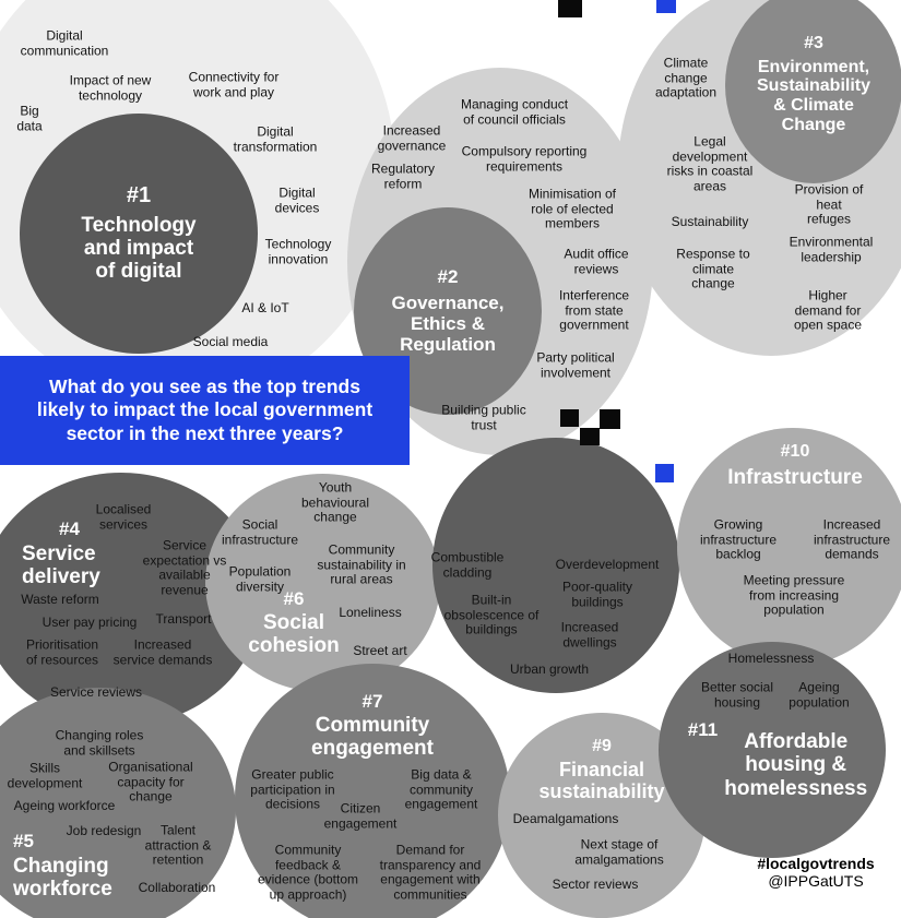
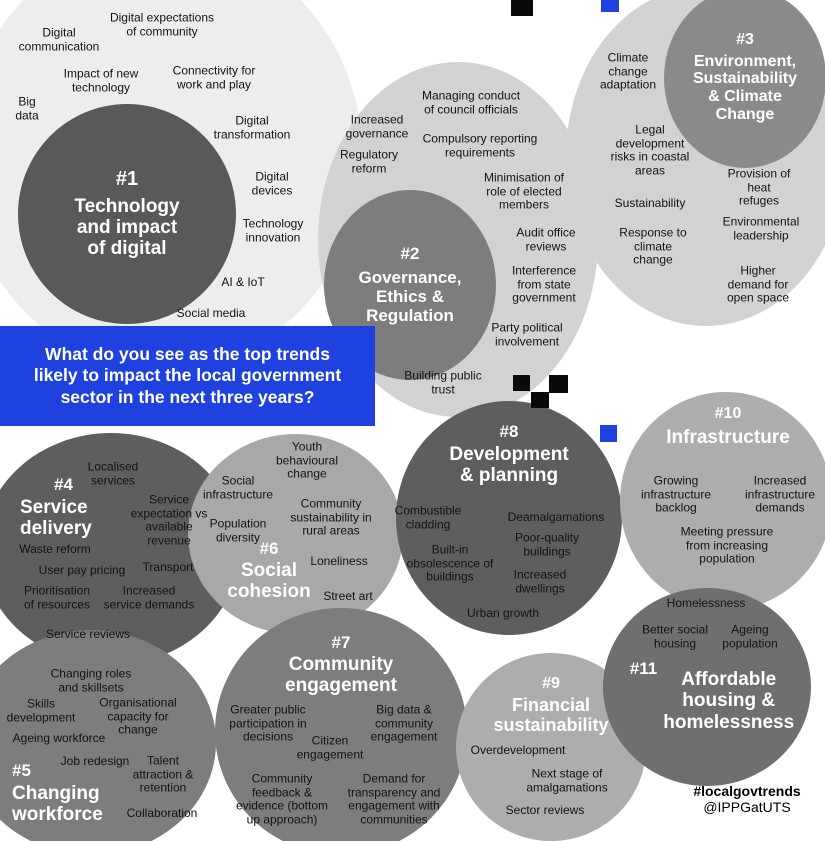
  #1
  Technology
  and impact
  of digital
  #2
  Governance,
  Ethics &
  Regulation
  #3
  Environment,
  Sustainability
  & Climate
  Change
  #4
  Service
  delivery
  #5
  Changing
  workforce
  #6
  Social
  cohesion
  #7
  Community
  engagement
+ #8
+ Development
+ & planning
  #9
  Financial
  sustainability
  #10
  Infrastructure
  #11
  Affordable
  housing &
  homelessness
  Digital
  communication
+ Digital expectations
+ of community
  Impact of new
  technology
  Connectivity for
  work and play
  Big
  data
  Digital
  transformation
  Digital
  devices
  Technology
  innovation
  AI & IoT
  Social media
  Increased
  governance
  Managing conduct
  of council officials
  Regulatory
  reform
  Compulsory reporting
  requirements
  Minimisation of
  role of elected
  members
  Audit office
  reviews
  Interference
  from state
  government
  Party political
  involvement
  Building public
  trust
  Climate
  change
  adaptation
  Legal
  development
  risks in coastal
  areas
  Sustainability
  Response to
  climate
  change
  Provision of
  heat refuges
  Environmental
  leadership
  Higher
  demand for
  open space
  Localised
  services
  Service
  expectation vs
  available
  revenue
  Waste reform
  User pay pricing
  Transport
  Prioritisation
  of resources
  Increased
  service demands
  Service reviews
  Changing roles
  and skillsets
  Skills
  development
  Organisational
  capacity for
  change
  Ageing workforce
  Job redesign
  Talent
  attraction &
  retention
  Collaboration
  Youth
  behavioural
  change
  Social
  infrastructure
  Community
  sustainability in
  rural areas
  Population
  diversity
  Loneliness
  Street art
  Greater public
  participation in
  decisions
  Big data &
  community
  engagement
  Citizen
  engagement
  Community
  feedback &
  evidence (bottom
  up approach)
  Demand for
  transparency and
  engagement with
  communities
  Combustible
  cladding
- Overdevelopment
+ Deamalgamations
  Poor-quality
  buildings
  Built-in
  obsolescence of
  buildings
  Increased
  dwellings
  Urban growth
- Deamalgamations
+ Overdevelopment
  Next stage of
  amalgamations
  Sector reviews
  Growing
  infrastructure
  backlog
  Increased
  infrastructure
  demands
  Meeting pressure
  from increasing
  population
  Homelessness
  Better social
  housing
  Ageing
  population
  What do you see as the top trends
  likely to impact the local government
  sector in the next three years?
  #localgovtrends
  @IPPGatUTS
